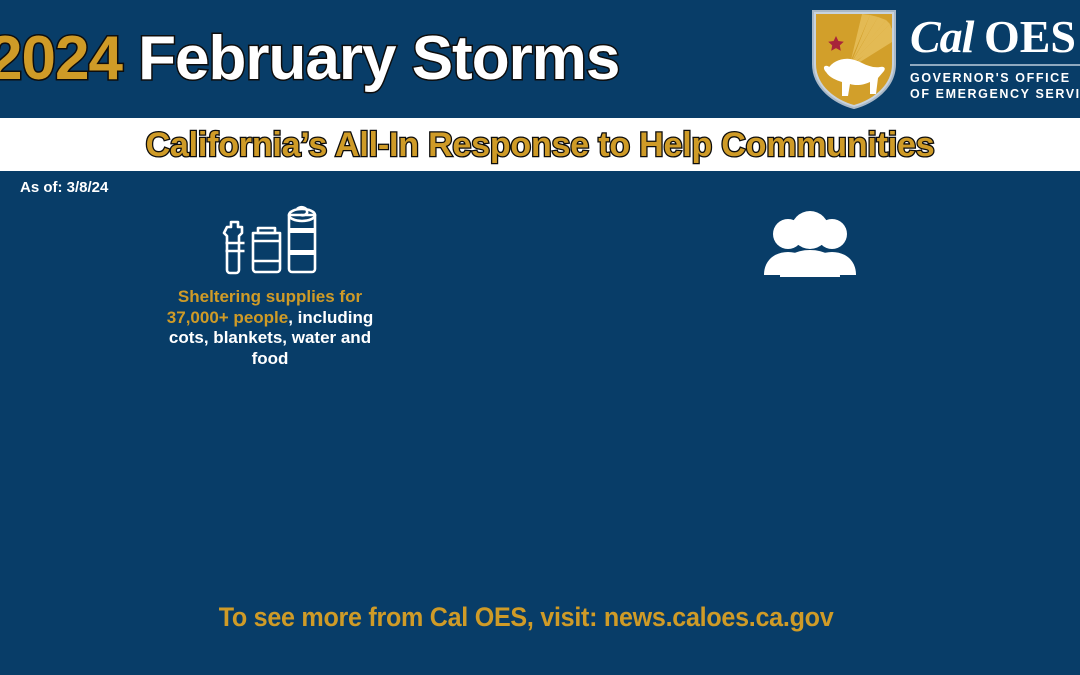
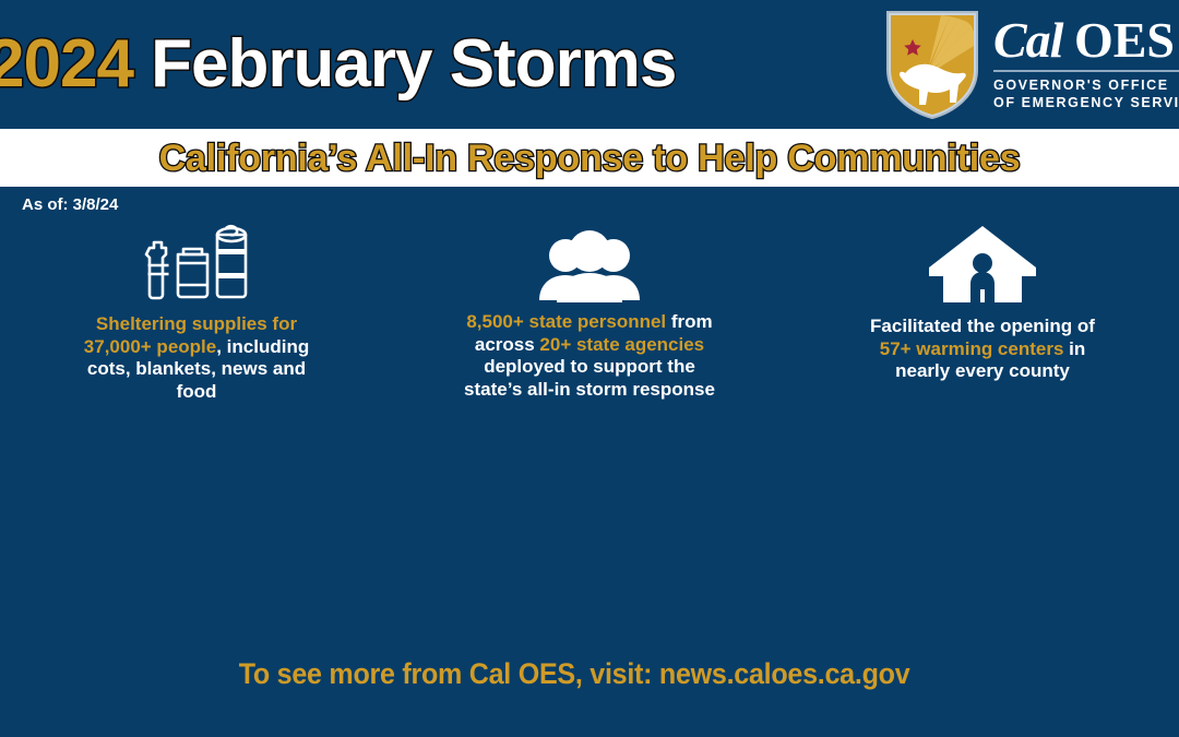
  2024 February Storms
  Cal OES
  GOVERNOR'S OFFICE
  OF EMERGENCY SERVI
  California’s All-In Response to Help Communities
  As of: 3/8/24
- Sheltering supplies for 37,000+ people, including cots, blankets, water and food
+ Sheltering supplies for 37,000+ people, including cots, blankets, news and food
+ 8,500+ state personnel from across 20+ state agencies deployed to support the state’s all-in storm response
+ Facilitated the opening of 57+ warming centers in nearly every county
  To see more from Cal OES, visit: news.caloes.ca.gov
